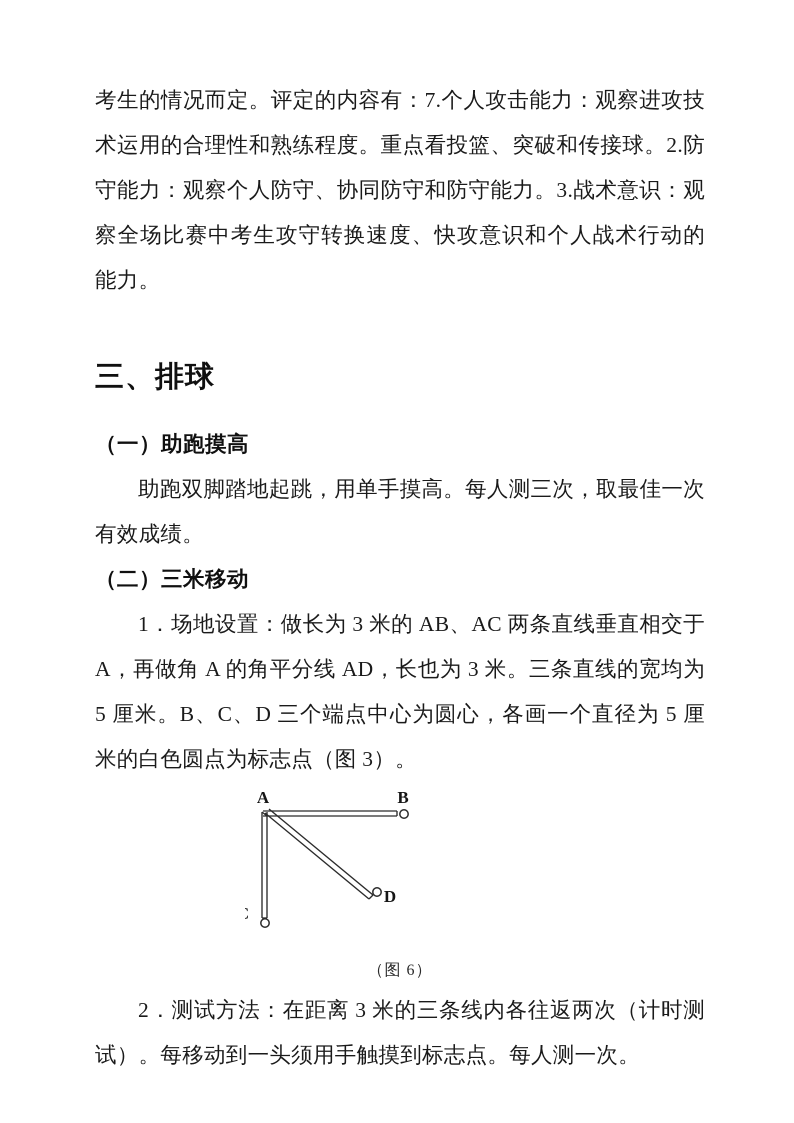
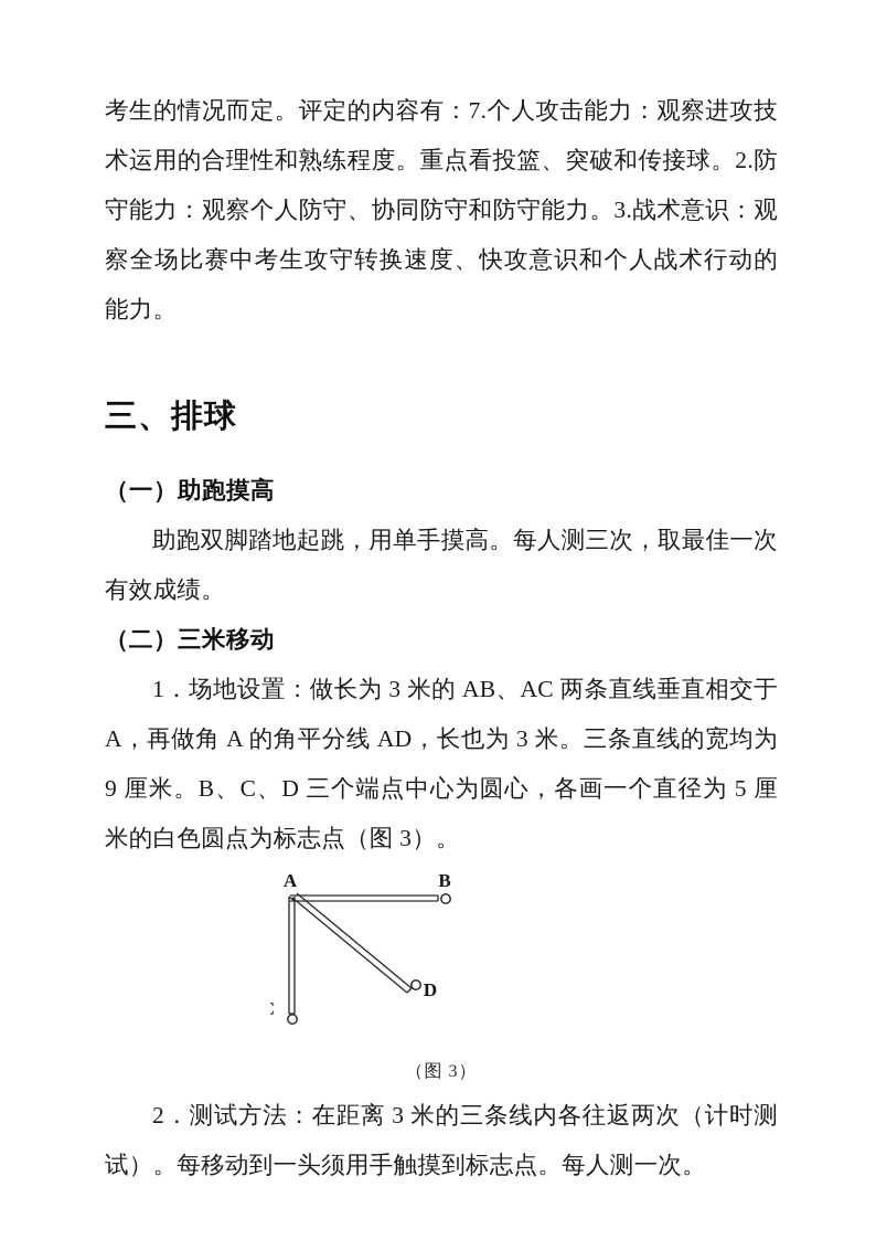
  考生的情况而定。评定的内容有：7.个人攻击能力：观察进攻技术运用的合理性和熟练程度。重点看投篮、突破和传接球。2.防守能力：观察个人防守、协同防守和防守能力。3.战术意识：观察全场比赛中考生攻守转换速度、快攻意识和个人战术行动的能力。
  三、排球
  （一）助跑摸高
  助跑双脚踏地起跳，用单手摸高。每人测三次，取最佳一次有效成绩。
  （二）三米移动
- 1．场地设置：做长为 3 米的 AB、AC 两条直线垂直相交于 A，再做角 A 的角平分线 AD，长也为 3 米。三条直线的宽均为 5 厘米。B、C、D 三个端点中心为圆心，各画一个直径为 5 厘米的白色圆点为标志点（图 3）。
+ 1．场地设置：做长为 3 米的 AB、AC 两条直线垂直相交于 A，再做角 A 的角平分线 AD，长也为 3 米。三条直线的宽均为 9 厘米。B、C、D 三个端点中心为圆心，各画一个直径为 5 厘米的白色圆点为标志点（图 3）。
  A
  B
  D
- （图 6）
+ （图 3）
  2．测试方法：在距离 3 米的三条线内各往返两次（计时测试）。每移动到一头须用手触摸到标志点。每人测一次。
